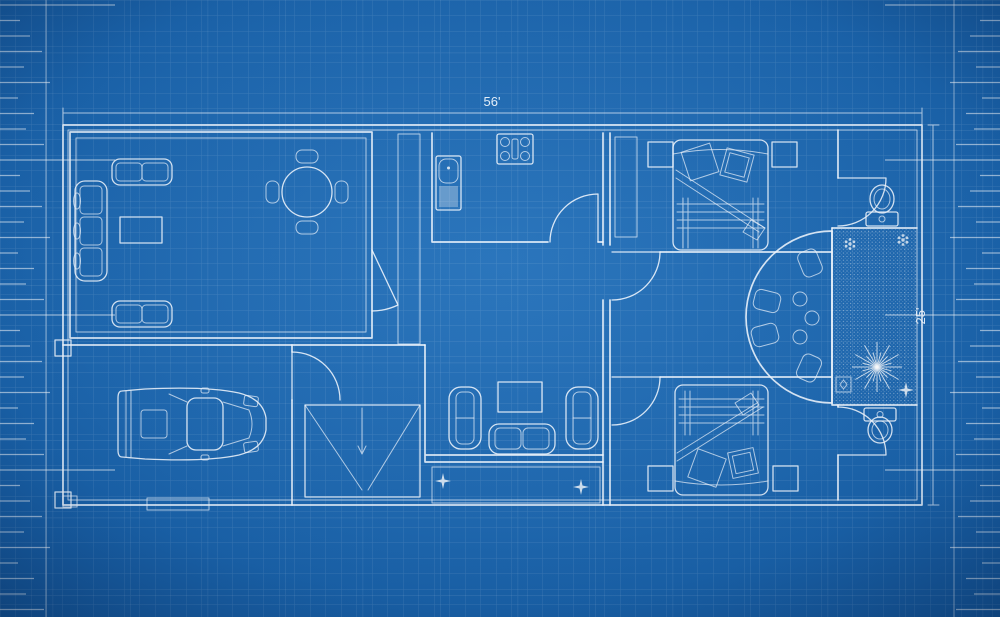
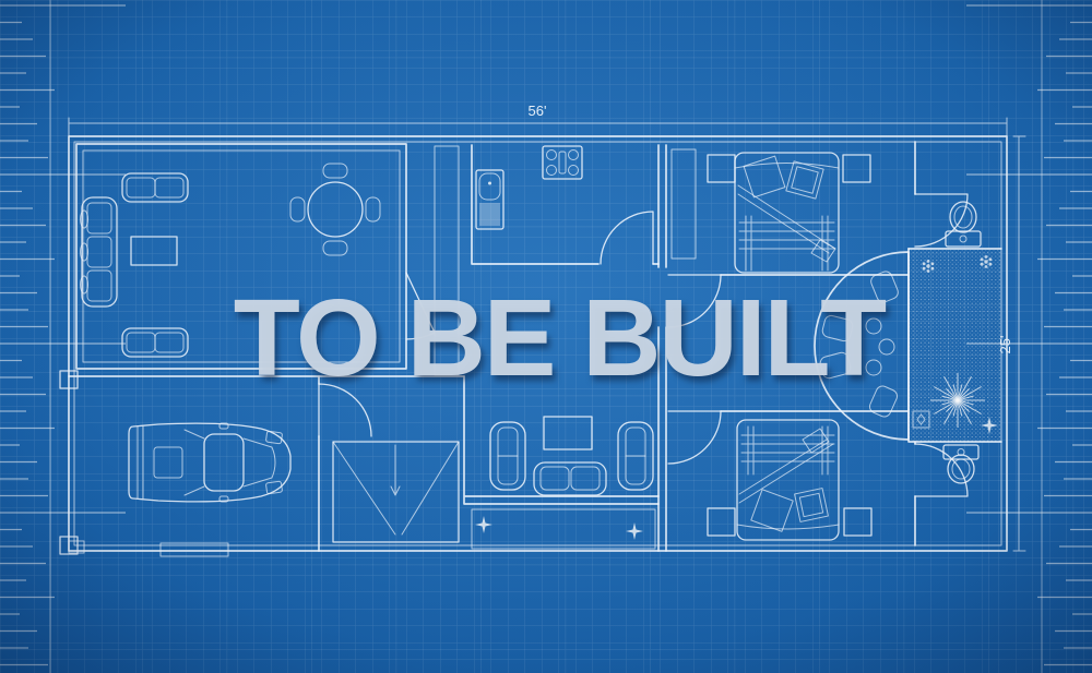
+ TO BE BUILT
